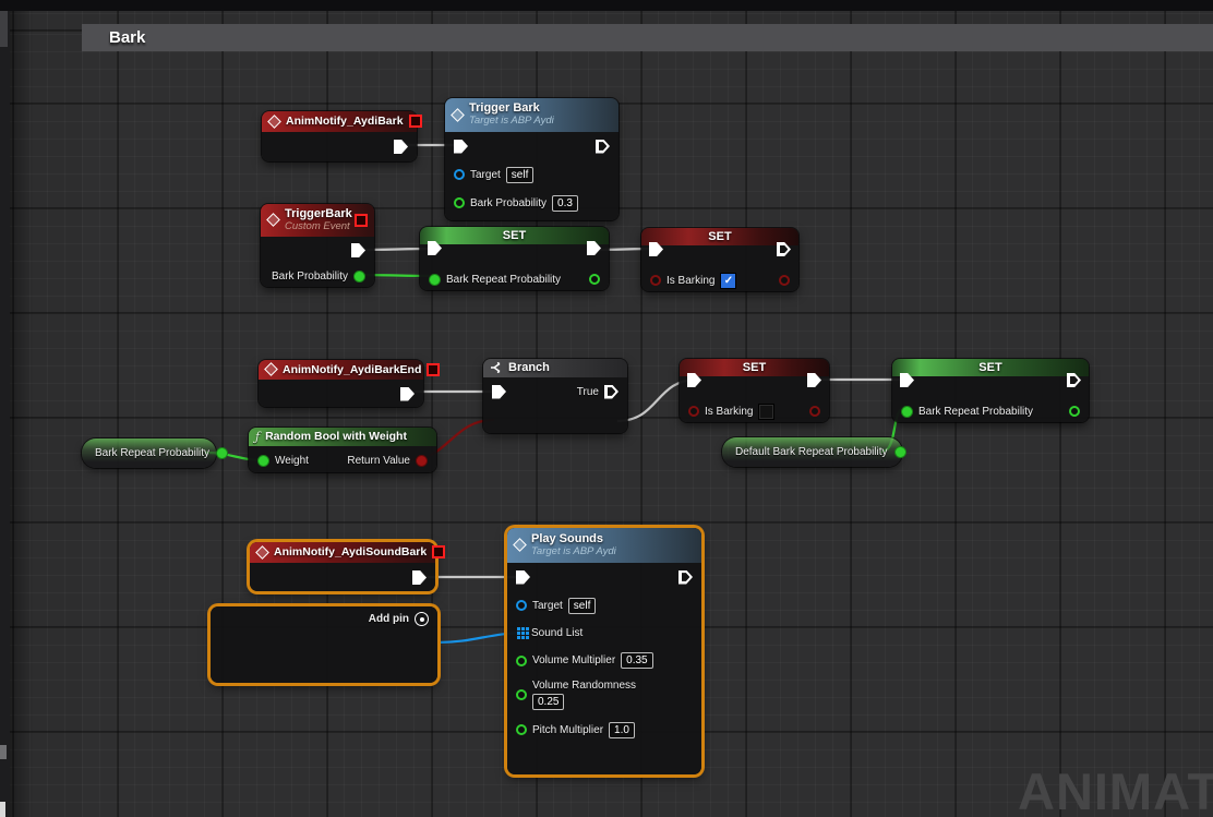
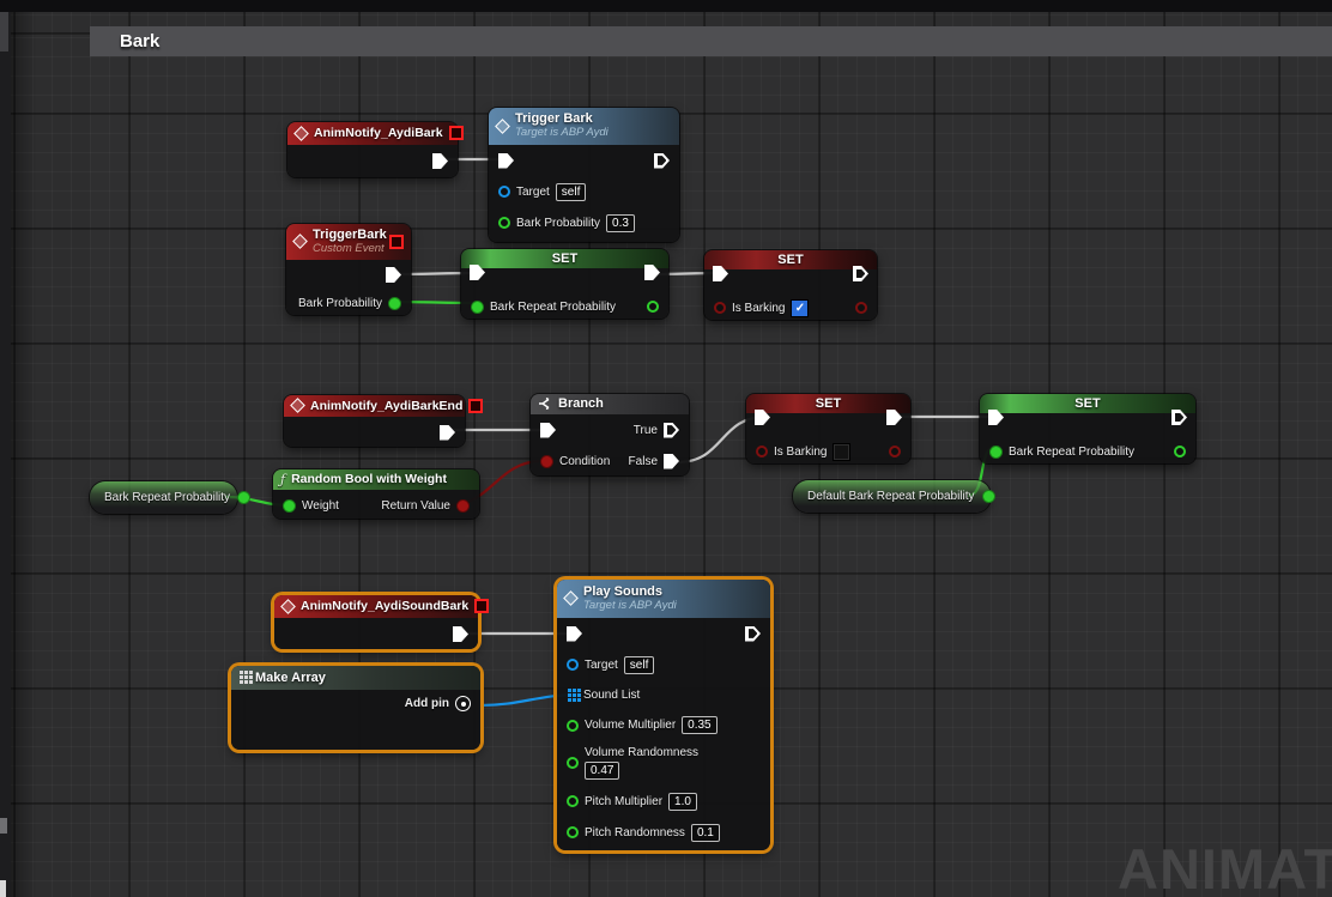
  Bark
  ANIMAT
  AnimNotify_AydiBark
  Trigger Bark
  Target is ABP Aydi
  Target
  self
  Bark Probability
  0.3
  TriggerBark
  Custom Event
  Bark Probability
  SET
  Bark Repeat Probability
  SET
  Is Barking
  AnimNotify_AydiBarkEnd
  Branch
  True
+ Condition
+ False
  Random Bool with Weight
  Weight
  Return Value
  Bark Repeat Probability
  SET
  Is Barking
  SET
  Bark Repeat Probability
  Default Bark Repeat Probability
  AnimNotify_AydiSoundBark
+ Make Array
  Add pin
  Play Sounds
  Target is ABP Aydi
  Target
  self
  Sound List
  Volume Multiplier
  0.35
  Volume Randomness
- 0.25
+ 0.47
  Pitch Multiplier
  1.0
+ Pitch Randomness
+ 0.1
